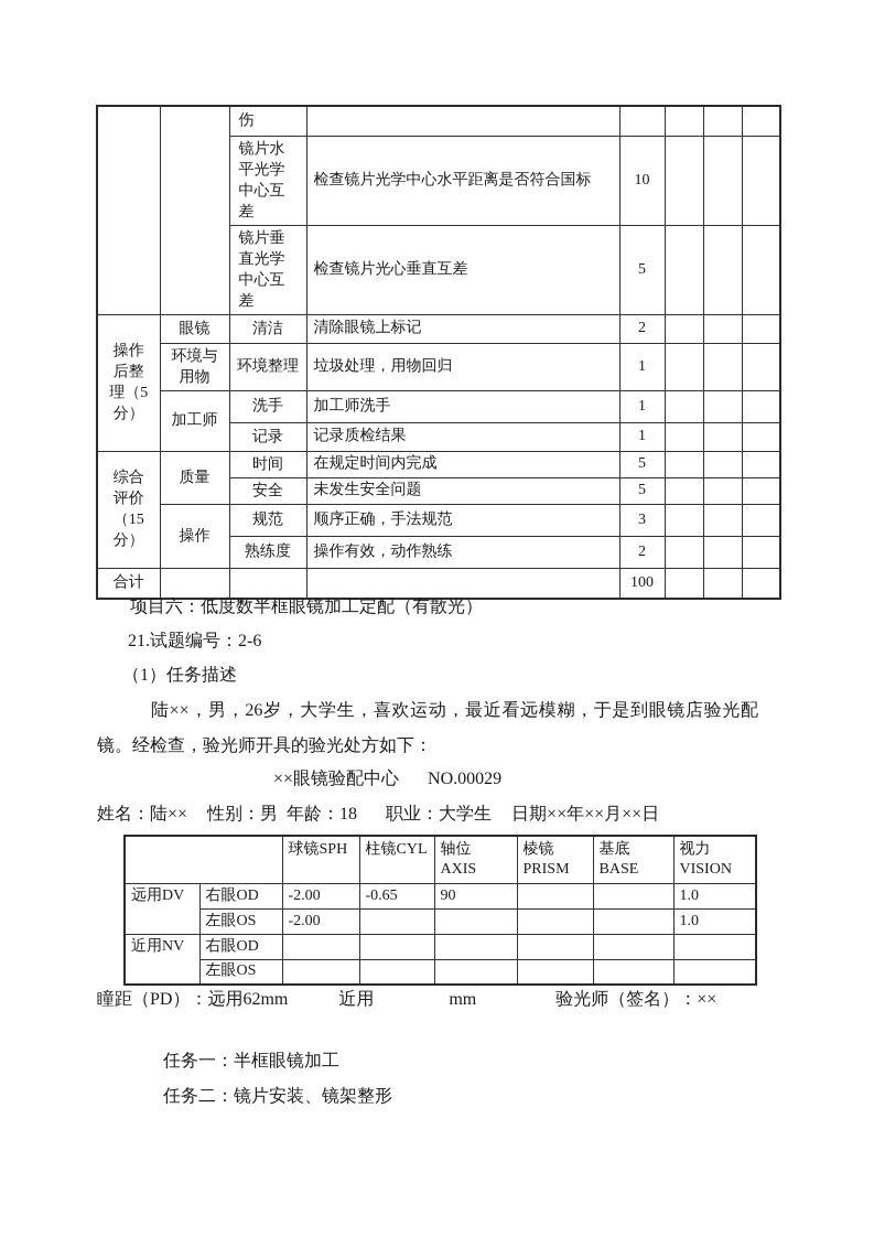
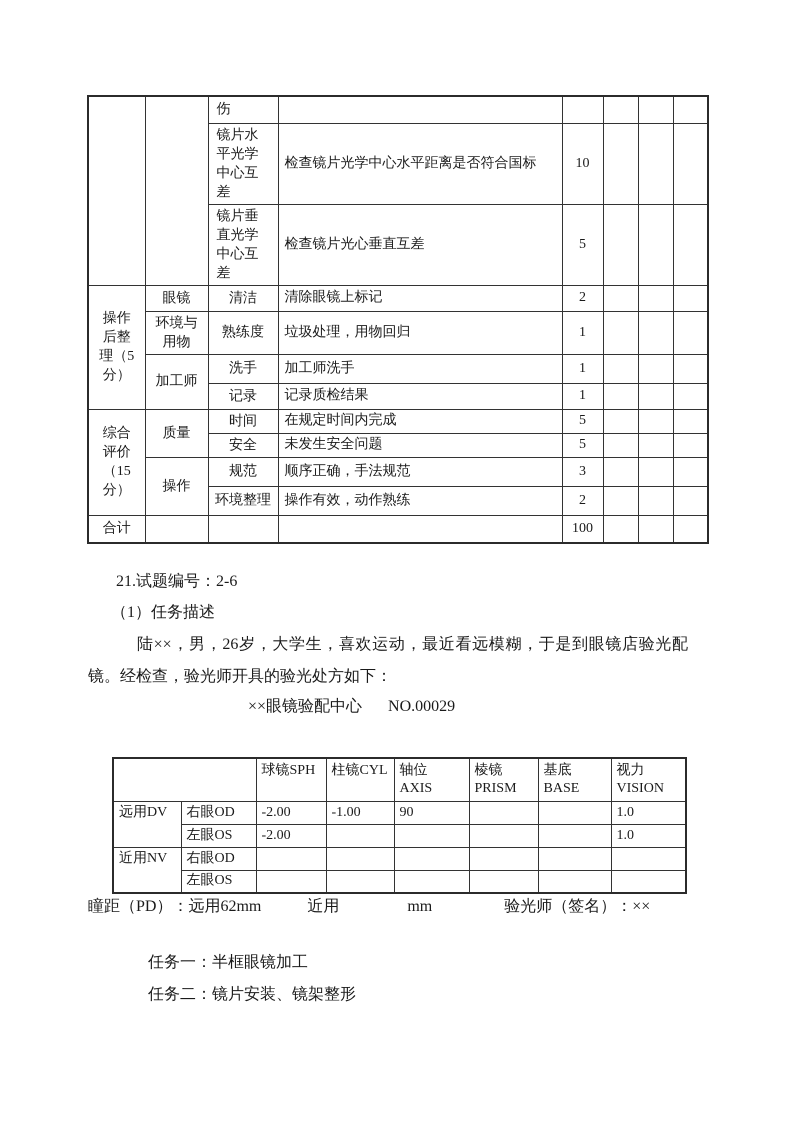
  		伤
  镜片水平光学中心互差	检查镜片光学中心水平距离是否符合国标	10
  镜片垂直光学中心互差	检查镜片光心垂直互差	5
  操作后整理（5分）	眼镜	清洁	清除眼镜上标记	2
- 环境与用物	环境整理	垃圾处理，用物回归	1
+ 环境与用物	熟练度	垃圾处理，用物回归	1
  加工师	洗手	加工师洗手	1
  记录	记录质检结果	1
  综合评价（15分）	质量	时间	在规定时间内完成	5
  安全	未发生安全问题	5
  操作	规范	顺序正确，手法规范	3
- 熟练度	操作有效，动作熟练	2
+ 环境整理	操作有效，动作熟练	2
  合计				100
- 项目六：低度数半框眼镜加工定配（有散光）
  21.试题编号：2-6
  （1）任务描述
  陆××，男，26岁，大学生，喜欢运动，最近看远模糊，于是到眼镜店验光配镜。经检查，验光师开具的验光处方如下：
  ××眼镜验配中心 NO.00029
- 姓名：陆×× 性别：男 年龄：18 职业：大学生 日期××年××月××日
  	球镜SPH	柱镜CYL	轴位 AXIS	棱镜 PRISM	基底 BASE	视力 VISION
- 远用DV	右眼OD	-2.00	-0.65	90			1.0
+ 远用DV	右眼OD	-2.00	-1.00	90			1.0
  左眼OS	-2.00					1.0
  近用NV	右眼OD
  左眼OS
  瞳距（PD）：远用62mm 近用 mm 验光师（签名）：××
  任务一：半框眼镜加工
  任务二：镜片安装、镜架整形
